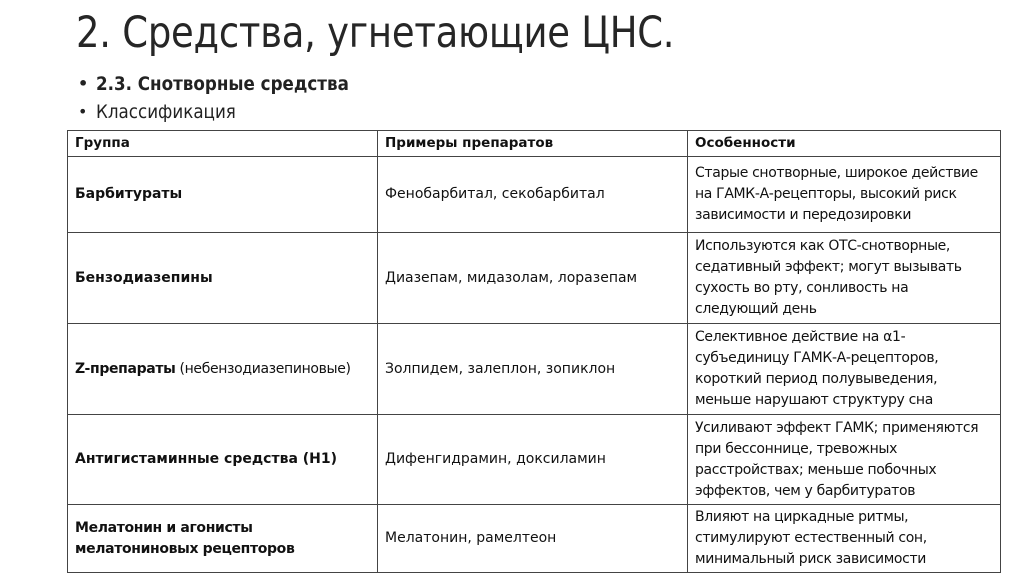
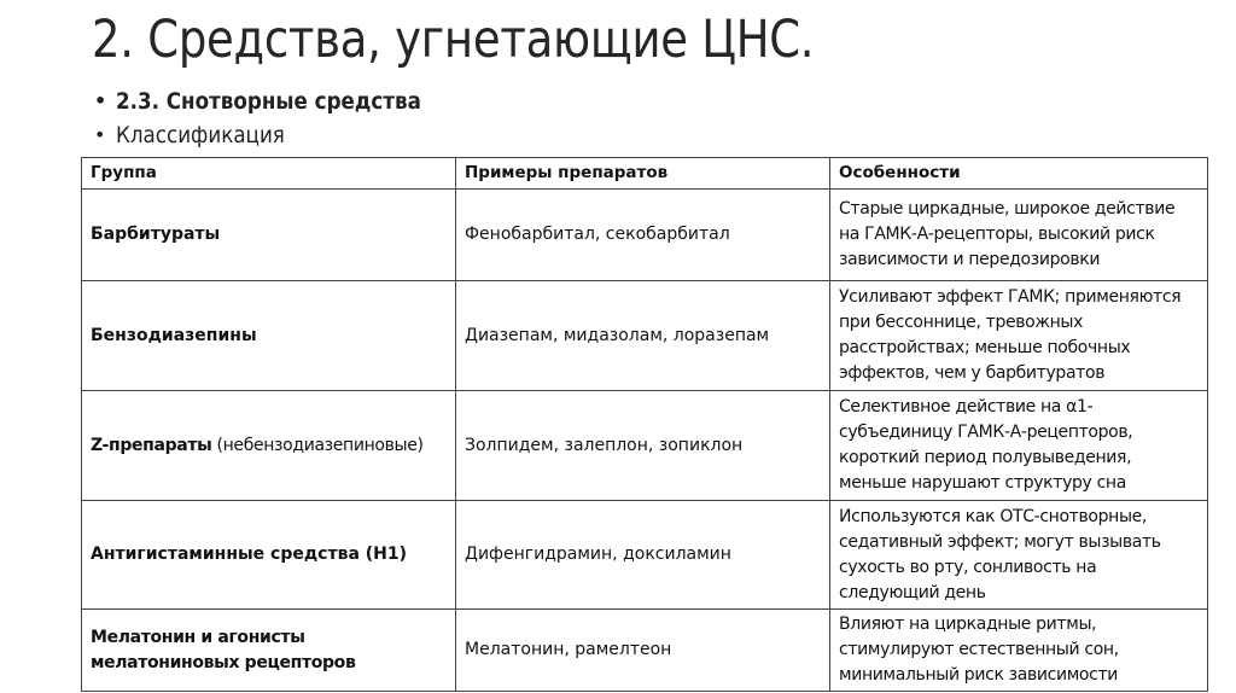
  2. Средства, угнетающие ЦНС.
  2.3. Снотворные средства
  Классификация
  Группа	Примеры препаратов	Особенности
- Барбитураты	Фенобарбитал, секобарбитал	Старые снотворные, широкое действие на ГАМК-А-рецепторы, высокий риск зависимости и передозировки
+ Барбитураты	Фенобарбитал, секобарбитал	Старые циркадные, широкое действие на ГАМК-А-рецепторы, высокий риск зависимости и передозировки
- Бензодиазепины	Диазепам, мидазолам, лоразепам	Используются как ОТС-снотворные, седативный эффект; могут вызывать сухость во рту, сонливость на следующий день
+ Бензодиазепины	Диазепам, мидазолам, лоразепам	Усиливают эффект ГАМК; применяются при бессоннице, тревожных расстройствах; меньше побочных эффектов, чем у барбитуратов
  Z-препараты (небензодиазепиновые)	Золпидем, залеплон, зопиклон	Селективное действие на α1-субъединицу ГАМК-А-рецепторов, короткий период полувыведения, меньше нарушают структуру сна
- Антигистаминные средства (H1)	Дифенгидрамин, доксиламин	Усиливают эффект ГАМК; применяются при бессоннице, тревожных расстройствах; меньше побочных эффектов, чем у барбитуратов
+ Антигистаминные средства (H1)	Дифенгидрамин, доксиламин	Используются как ОТС-снотворные, седативный эффект; могут вызывать сухость во рту, сонливость на следующий день
  Мелатонин и агонисты мелатониновых рецепторов	Мелатонин, рамелтеон	Влияют на циркадные ритмы, стимулируют естественный сон, минимальный риск зависимости
